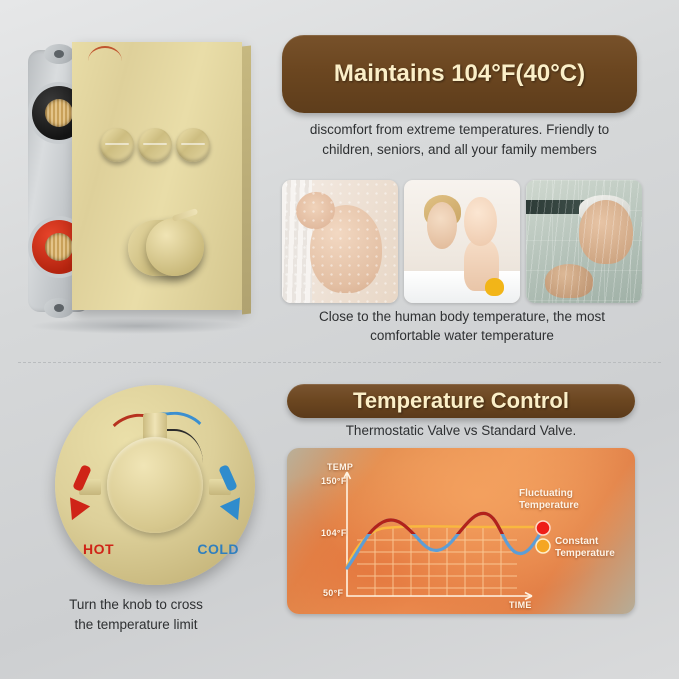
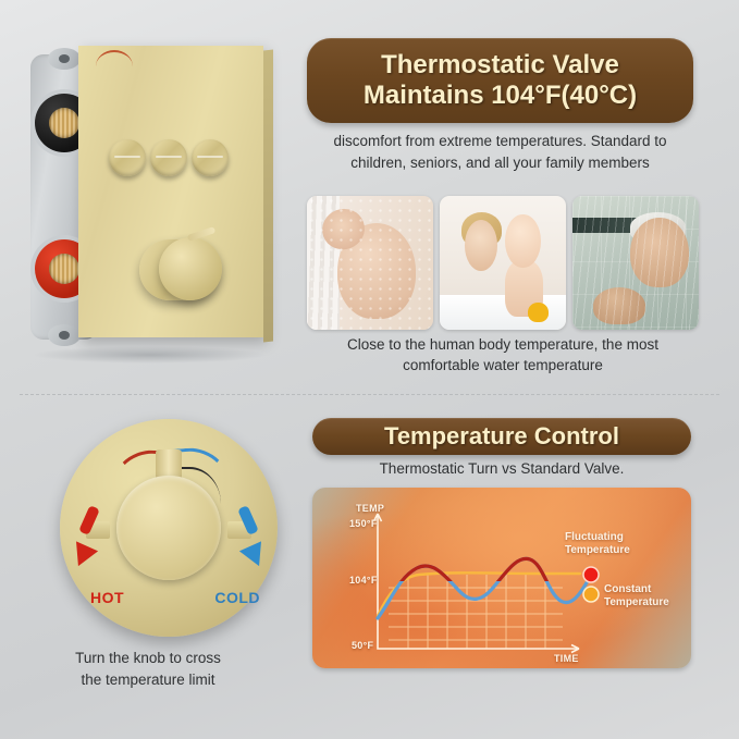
+ Thermostatic Valve
  Maintains 104°F(40°C)
- discomfort from extreme temperatures. Friendly to
+ discomfort from extreme temperatures. Standard to
  children, seniors, and all your family members
  Close to the human body temperature, the most
  comfortable water temperature
  HOT
  COLD
  Turn the knob to cross
  the temperature limit
  Temperature Control
- Thermostatic Valve vs Standard Valve.
+ Thermostatic Turn vs Standard Valve.
  TEMP
  150°F
  104°F
  50°F
  TIME
  Fluctuating
  Temperature
  Constant
  Temperature
